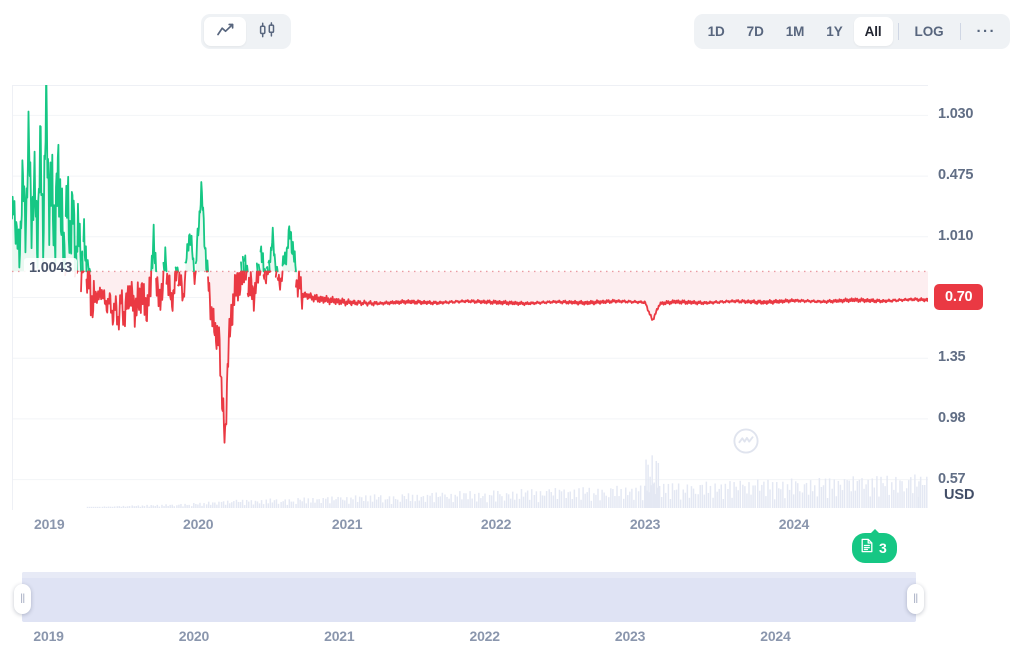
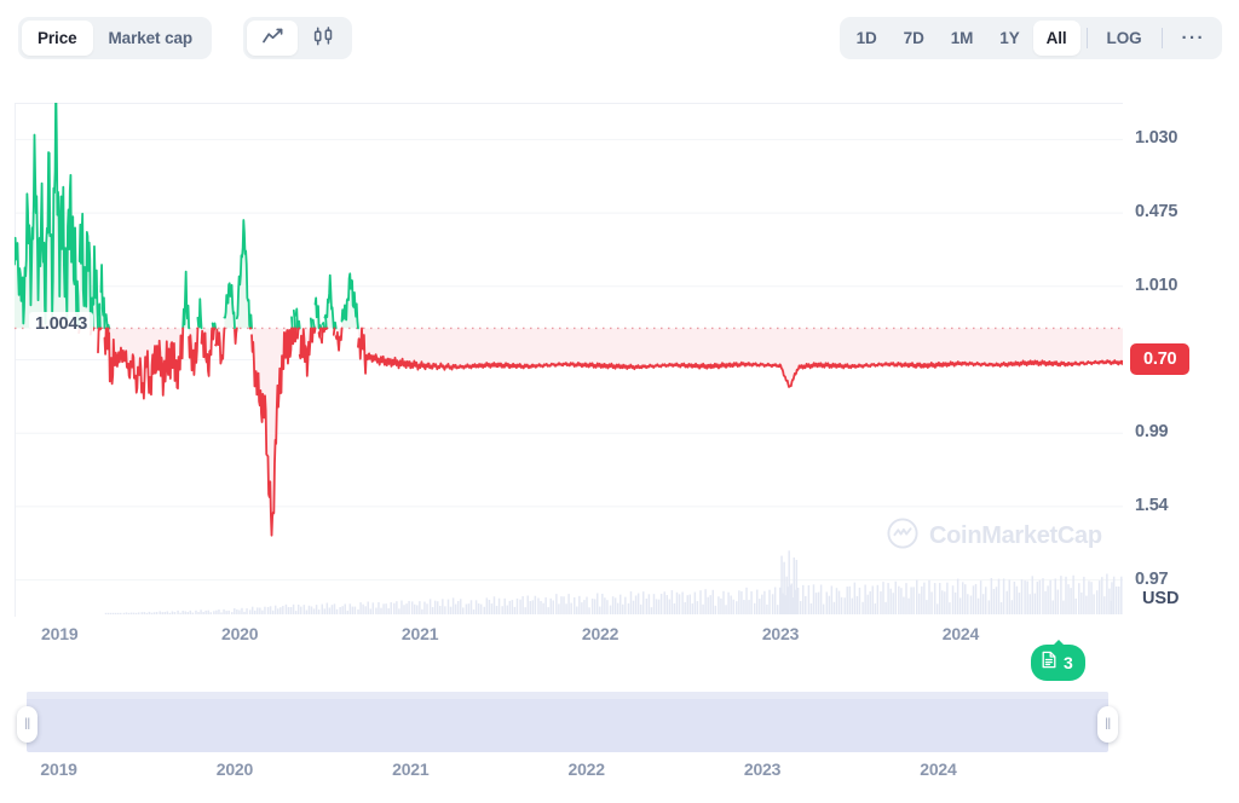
+ Price
+ Market cap
  1D
  7D
  1M
  1Y
  All
  LOG
  ···
  1.0043
+ CoinMarketCap
  3
  1.030
  0.475
  1.010
  0.70
- 1.35
+ 0.99
- 0.98
+ 1.54
- 0.57
+ 0.97
  USD
  2019
  2020
  2021
  2022
  2023
  2024
  ||
  ||
  2019
  2020
  2021
  2022
  2023
  2024
